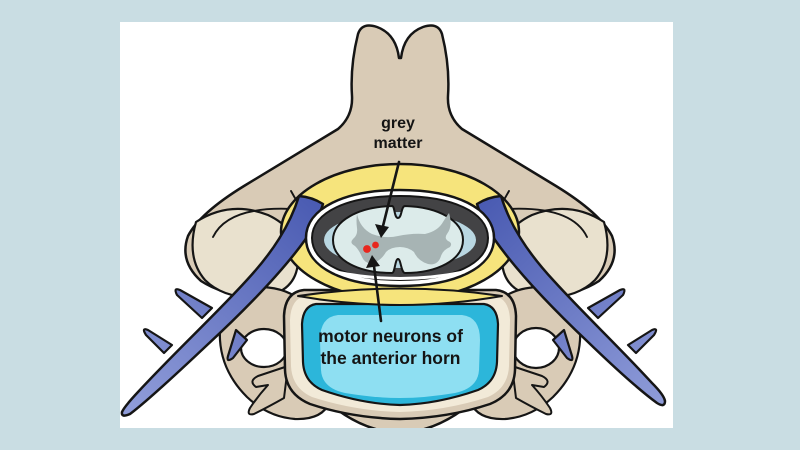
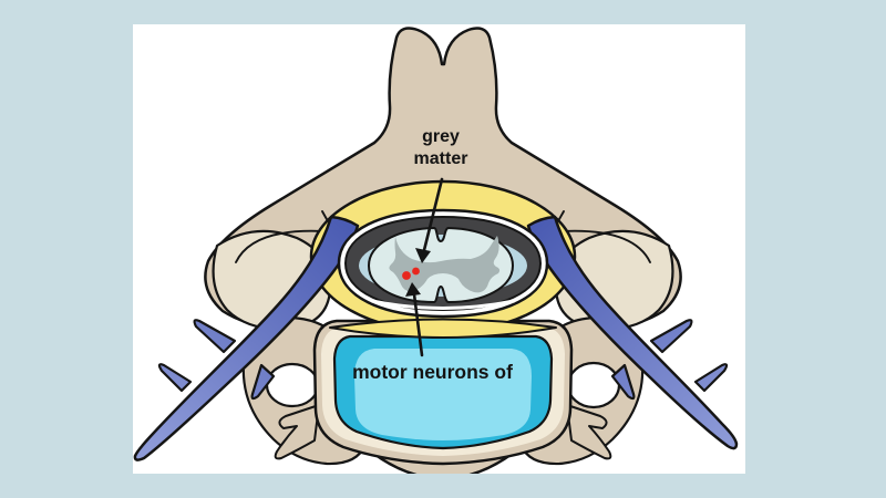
  grey
  matter
  motor neurons of
- the anterior horn
